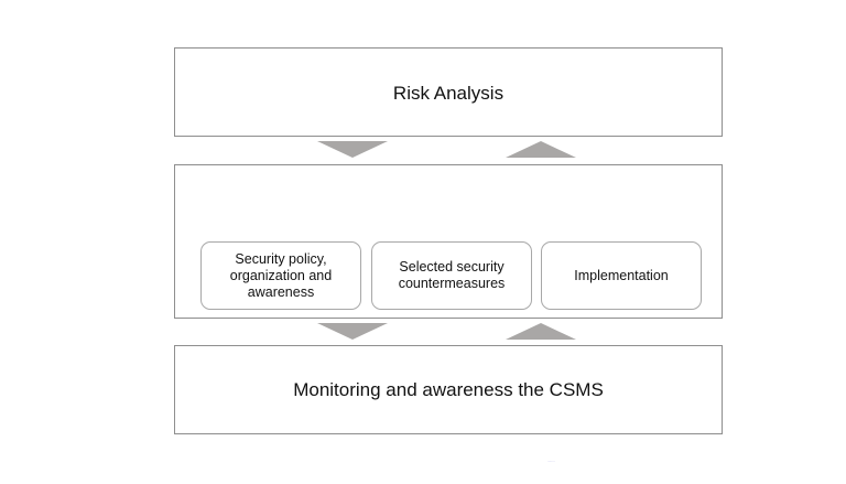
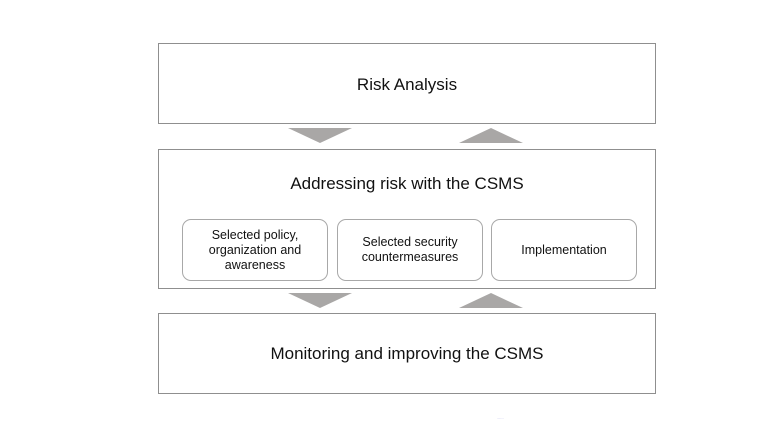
  Risk Analysis
+ Addressing risk with the CSMS
- Security policy, organization and awareness
+ Selected policy, organization and awareness
  Selected security countermeasures
  Implementation
- Monitoring and awareness the CSMS
+ Monitoring and improving the CSMS
